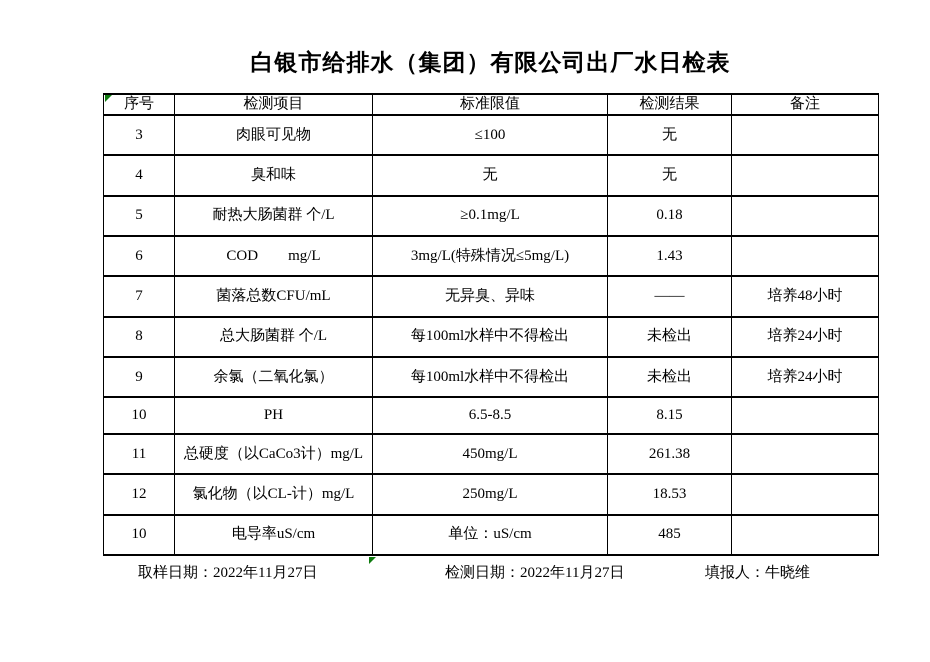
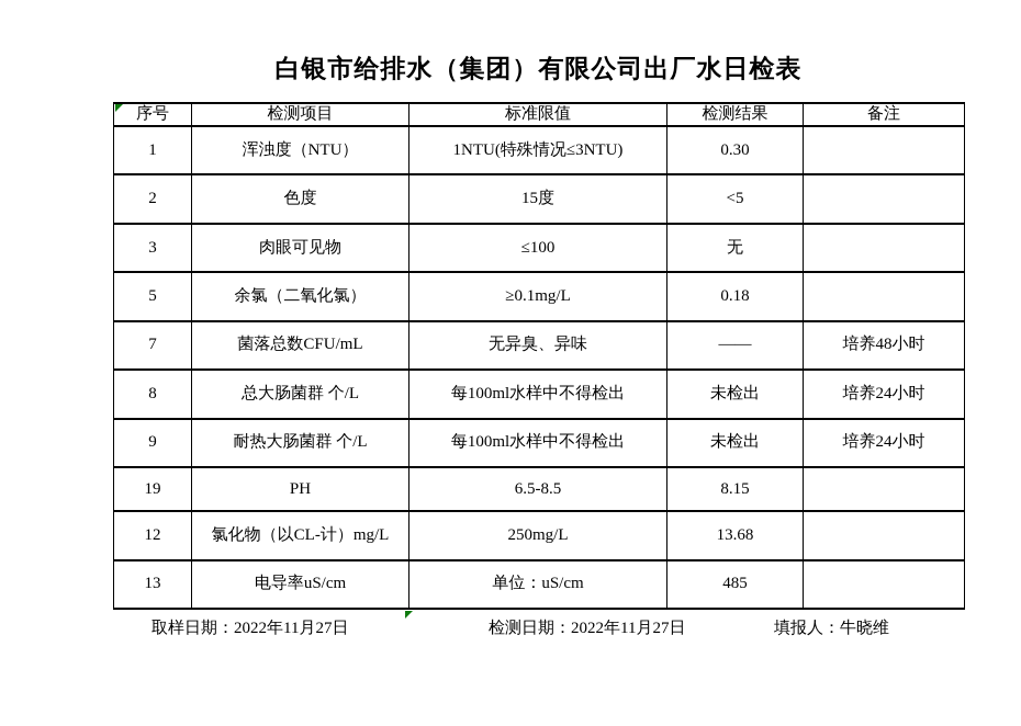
  白银市给排水（集团）有限公司出厂水日检表
  序号	检测项目	标准限值	检测结果	备注
+ 1	浑浊度（NTU）	1NTU(特殊情况≤3NTU)	0.30
+ 2	色度	15度	<5
  3	肉眼可见物	≤100	无
- 4	臭和味	无	无
- 5	耐热大肠菌群 个/L	≥0.1mg/L	0.18
+ 5	余氯（二氧化氯）	≥0.1mg/L	0.18
- 6	COD mg/L	3mg/L(特殊情况≤5mg/L)	1.43
  7	菌落总数CFU/mL	无异臭、异味	——	培养48小时
  8	总大肠菌群 个/L	每100ml水样中不得检出	未检出	培养24小时
- 9	余氯（二氧化氯）	每100ml水样中不得检出	未检出	培养24小时
+ 9	耐热大肠菌群 个/L	每100ml水样中不得检出	未检出	培养24小时
- 10	PH	6.5-8.5	8.15
+ 19	PH	6.5-8.5	8.15
- 11	总硬度（以CaCo3计）mg/L	450mg/L	261.38
- 12	氯化物（以CL-计）mg/L	250mg/L	18.53
+ 12	氯化物（以CL-计）mg/L	250mg/L	13.68
- 10	电导率uS/cm	单位：uS/cm	485
+ 13	电导率uS/cm	单位：uS/cm	485
  取样日期：2022年11月27日
  检测日期：2022年11月27日
  填报人：牛晓维
